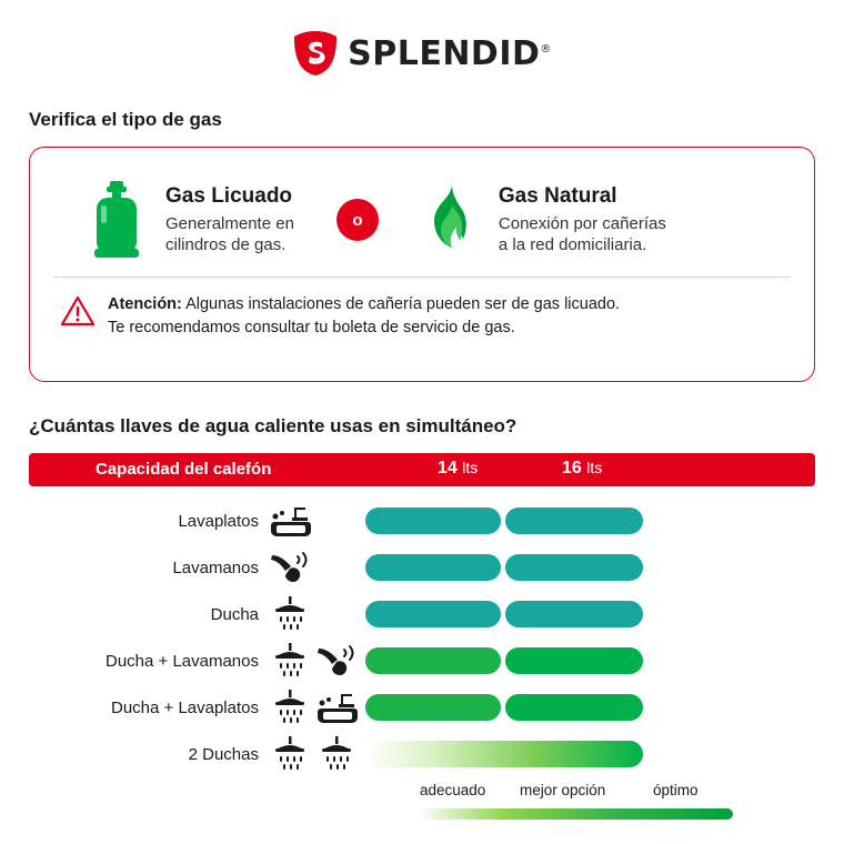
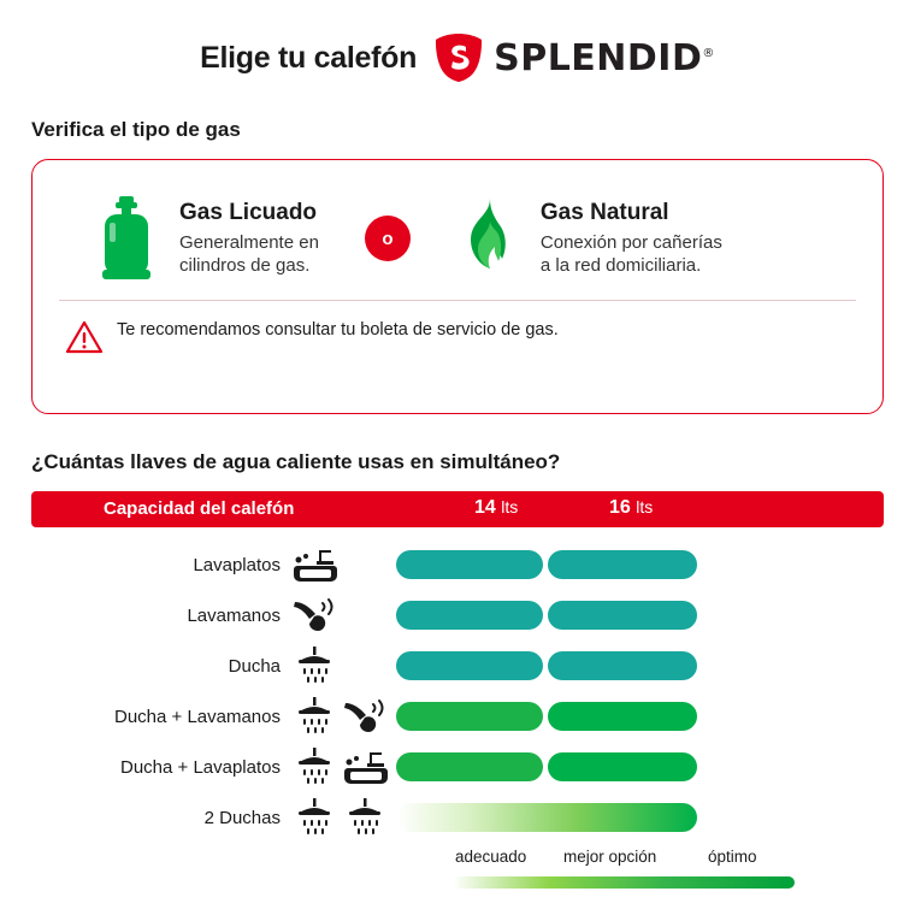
+ Elige tu calefón
  SPLENDID®
  Verifica el tipo de gas
  Gas Licuado
  Generalmente en
  cilindros de gas.
  o
  Gas Natural
  Conexión por cañerías
  a la red domiciliaria.
- Atención: Algunas instalaciones de cañería pueden ser de gas licuado.
  Te recomendamos consultar tu boleta de servicio de gas.
  ¿Cuántas llaves de agua caliente usas en simultáneo?
  Capacidad del calefón
  14 lts
  16 lts
  Lavaplatos
  Lavamanos
  Ducha
  Ducha + Lavamanos
  Ducha + Lavaplatos
  2 Duchas
  adecuado
  mejor opción
  óptimo
